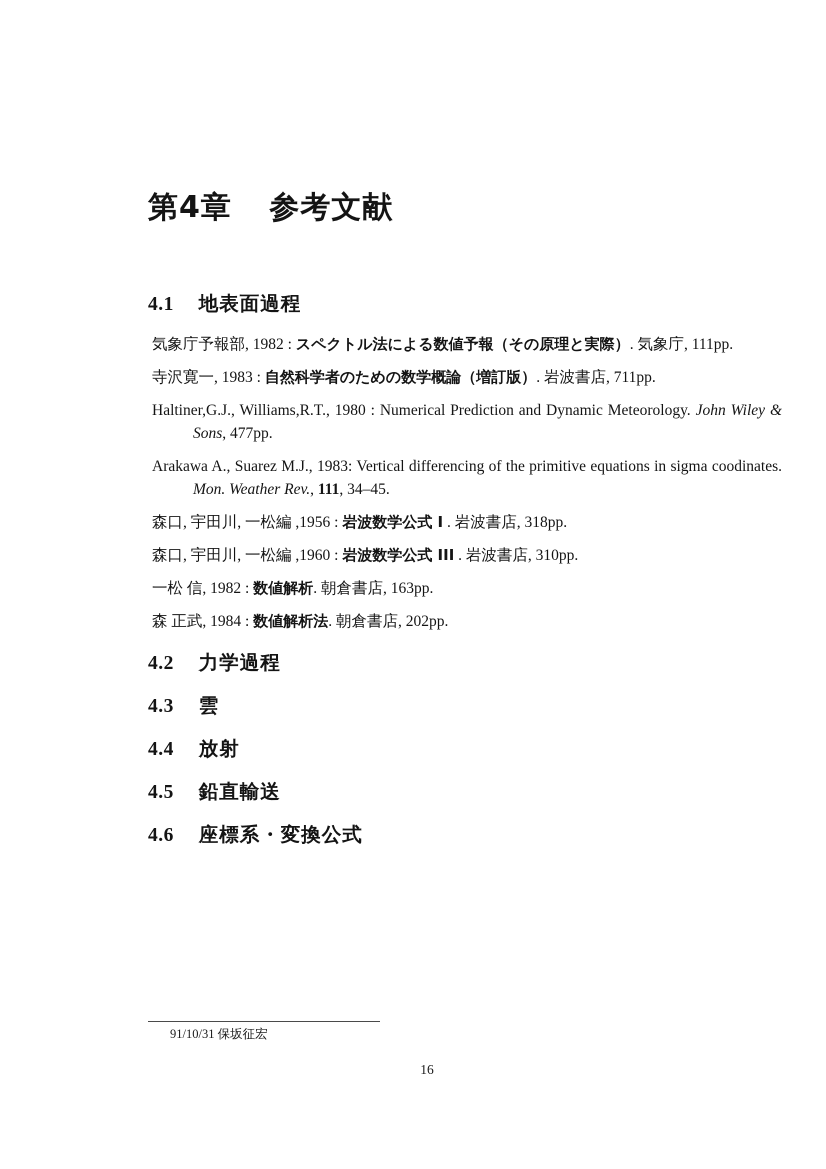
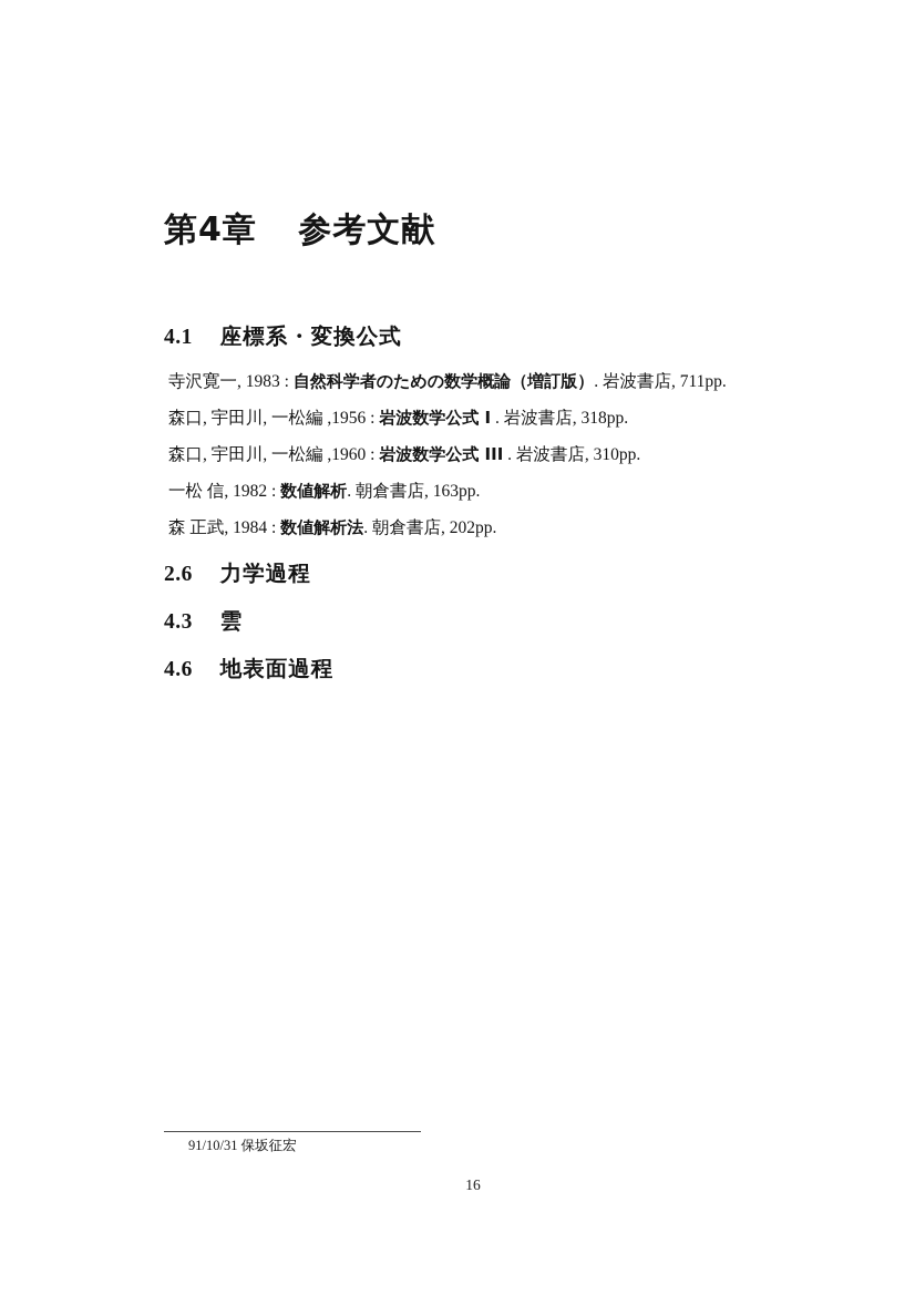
  第4章 参考文献
- 4.1 地表面過程
+ 4.1 座標系・変換公式
- 気象庁予報部, 1982 : スペクトル法による数値予報（その原理と実際）. 気象庁, 111pp.
  寺沢寛一, 1983 : 自然科学者のための数学概論（増訂版）. 岩波書店, 711pp.
- Haltiner,G.J., Williams,R.T., 1980 : Numerical Prediction and Dynamic Meteorology. John Wiley & Sons, 477pp.
- Arakawa A., Suarez M.J., 1983: Vertical differencing of the primitive equations in sigma coodinates. Mon. Weather Rev., 111, 34–45.
  森口, 宇田川, 一松編 ,1956 : 岩波数学公式 I . 岩波書店, 318pp.
  森口, 宇田川, 一松編 ,1960 : 岩波数学公式 III . 岩波書店, 310pp.
  一松 信, 1982 : 数値解析. 朝倉書店, 163pp.
  森 正武, 1984 : 数値解析法. 朝倉書店, 202pp.
- 4.2 力学過程
+ 2.6 力学過程
  4.3 雲
- 4.4 放射
- 4.5 鉛直輸送
- 4.6 座標系・変換公式
+ 4.6 地表面過程
  91/10/31 保坂征宏
  16
